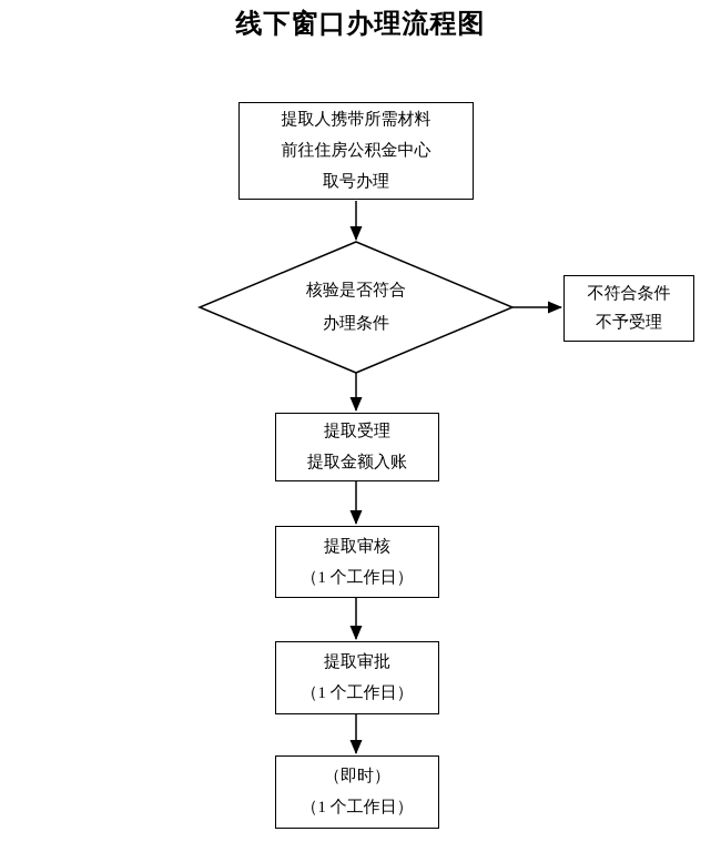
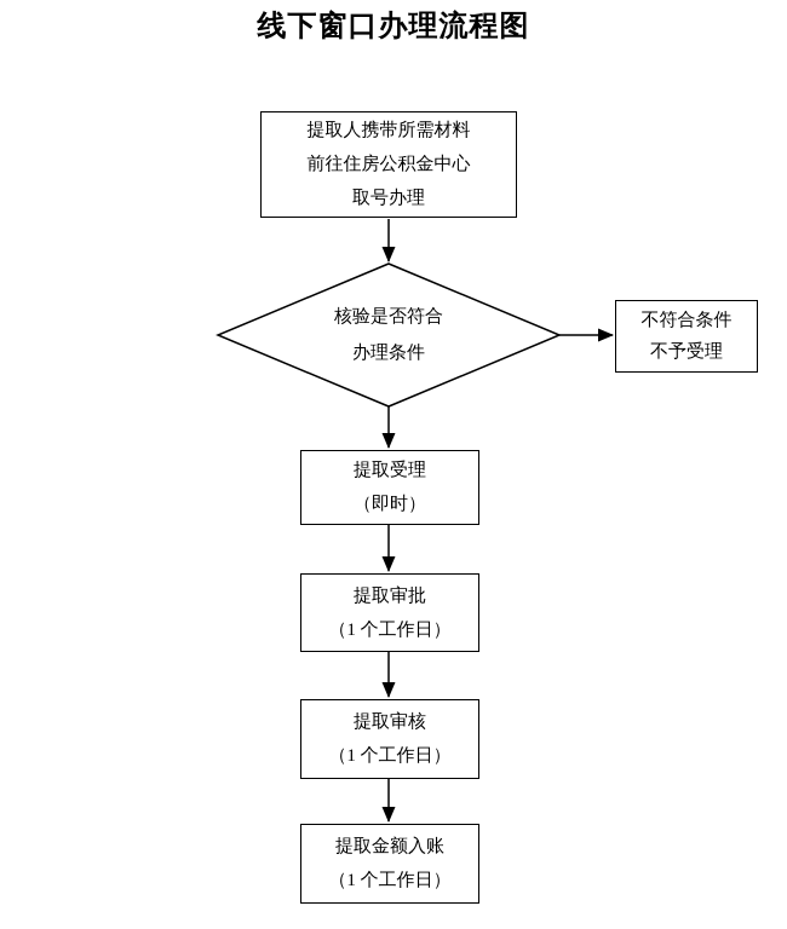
  线下窗口办理流程图
  提取人携带所需材料
  前往住房公积金中心
  取号办理
  核验是否符合
  办理条件
  不符合条件
  不予受理
  提取受理
- 提取金额入账
+ （即时）
- 提取审核
+ 提取审批
  （1 个工作日）
- 提取审批
+ 提取审核
  （1 个工作日）
- （即时）
+ 提取金额入账
  （1 个工作日）
